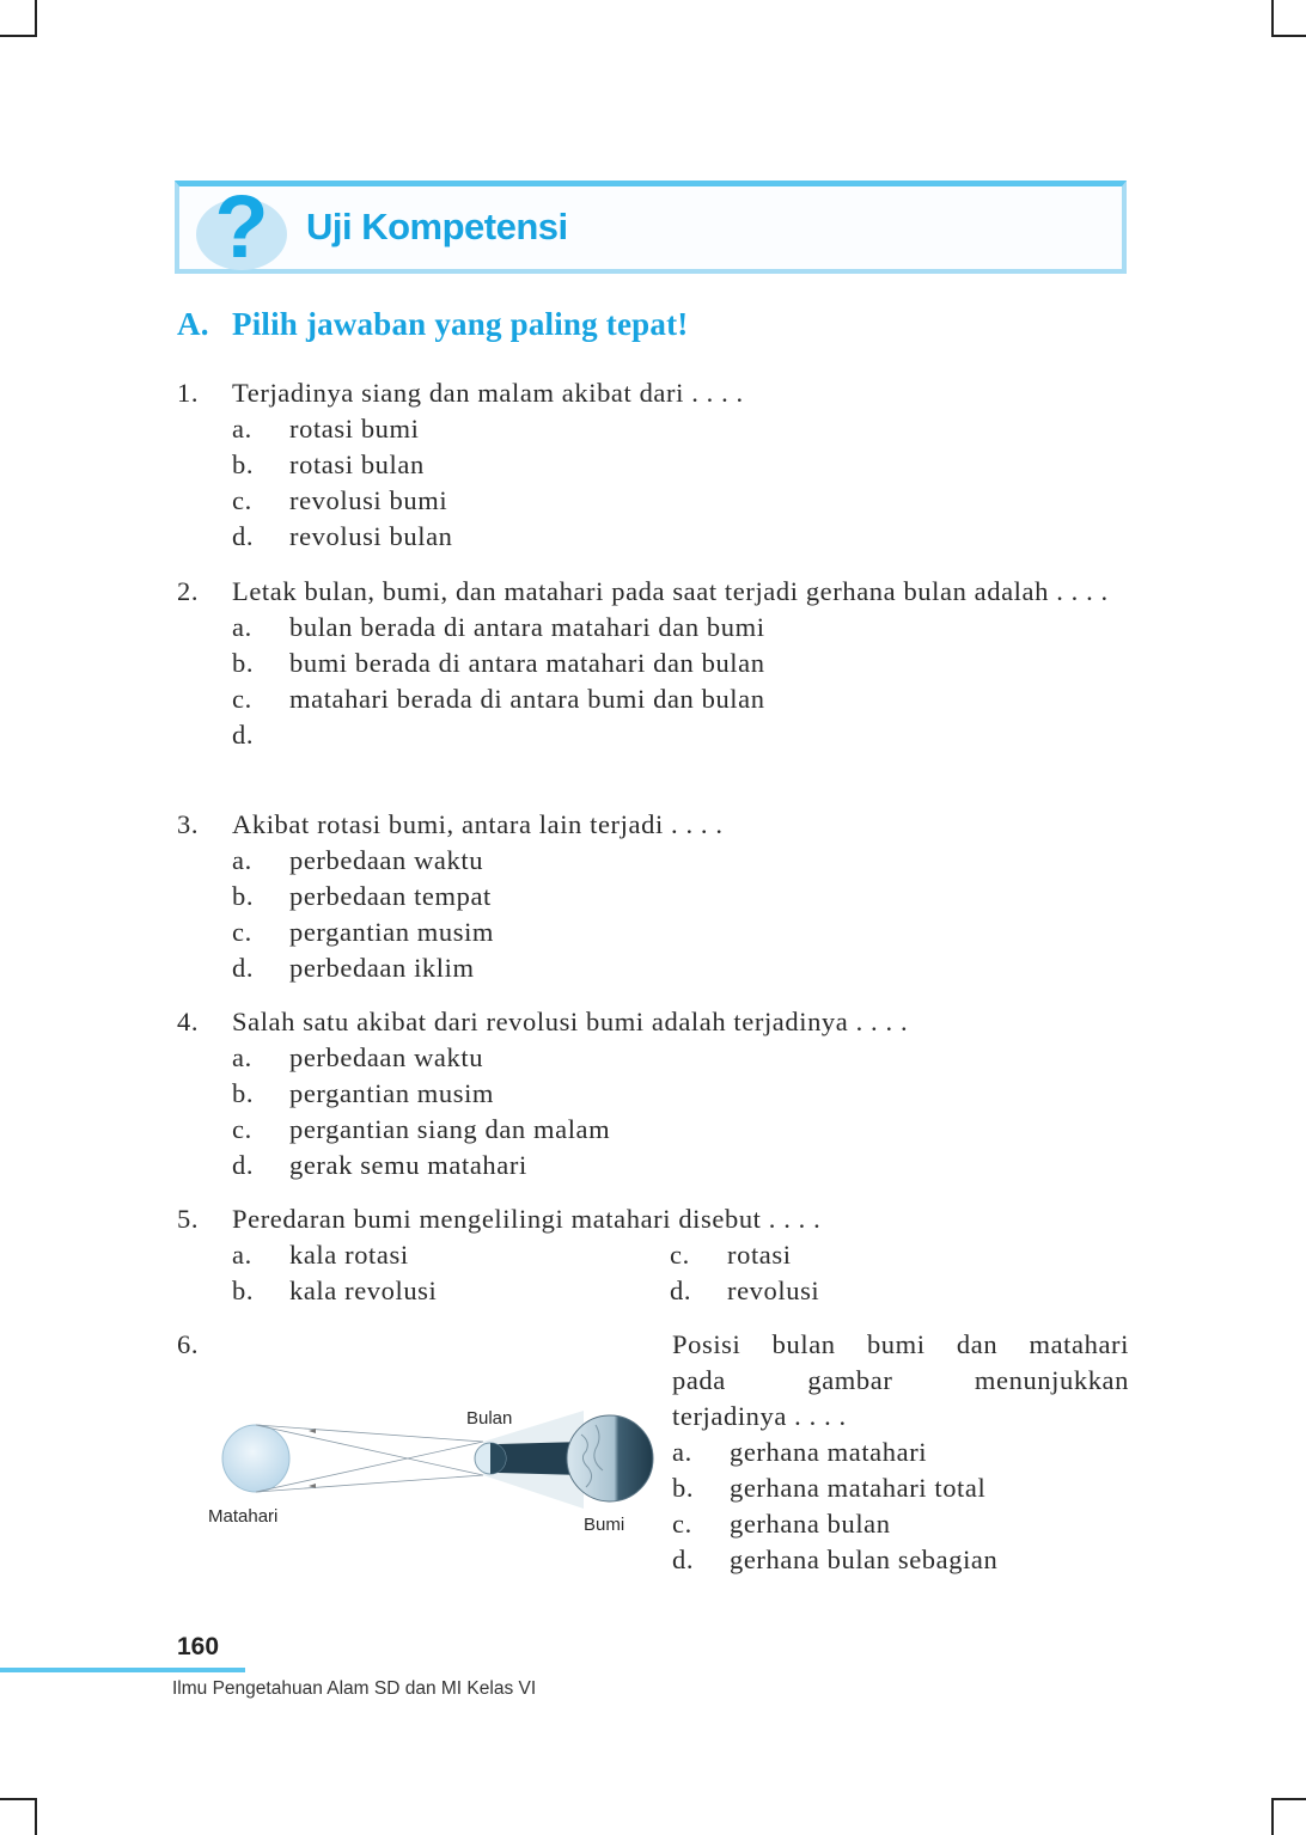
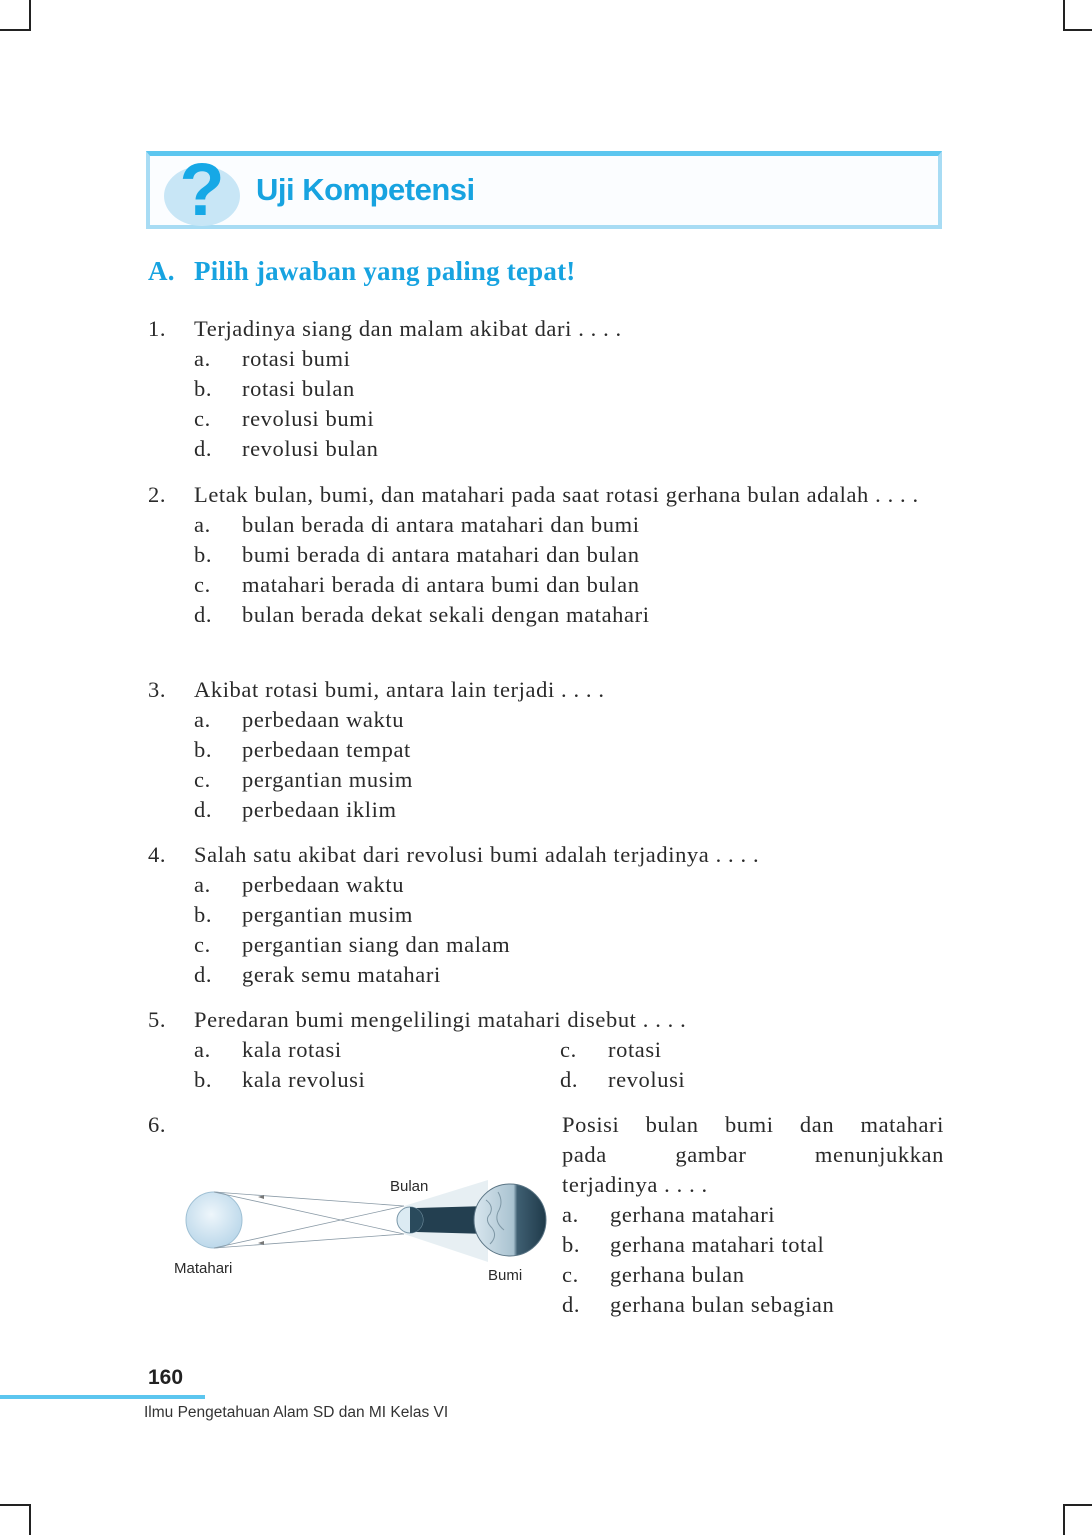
  ?
  Uji Kompetensi
  A. Pilih jawaban yang paling tepat!
  1.
  Terjadinya siang dan malam akibat dari . . . .
  a.
  rotasi bumi
  b.
  rotasi bulan
  c.
  revolusi bumi
  d.
  revolusi bulan
  2.
- Letak bulan, bumi, dan matahari pada saat terjadi gerhana bulan adalah . . . .
+ Letak bulan, bumi, dan matahari pada saat rotasi gerhana bulan adalah . . . .
  a.
  bulan berada di antara matahari dan bumi
  b.
  bumi berada di antara matahari dan bulan
  c.
  matahari berada di antara bumi dan bulan
  d.
+ bulan berada dekat sekali dengan matahari
  3.
  Akibat rotasi bumi, antara lain terjadi . . . .
  a.
  perbedaan waktu
  b.
  perbedaan tempat
  c.
  pergantian musim
  d.
  perbedaan iklim
  4.
  Salah satu akibat dari revolusi bumi adalah terjadinya . . . .
  a.
  perbedaan waktu
  b.
  pergantian musim
  c.
  pergantian siang dan malam
  d.
  gerak semu matahari
  5.
  Peredaran bumi mengelilingi matahari disebut . . . .
  a.
  kala rotasi
  c.
  rotasi
  b.
  kala revolusi
  d.
  revolusi
  6.
  Bulan
  Matahari
  Bumi
  Posisi bulan bumi dan matahari
  pada gambar menunjukkan
  terjadinya . . . .
  a.
  gerhana matahari
  b.
  gerhana matahari total
  c.
  gerhana bulan
  d.
  gerhana bulan sebagian
  160
  Ilmu Pengetahuan Alam SD dan MI Kelas VI
